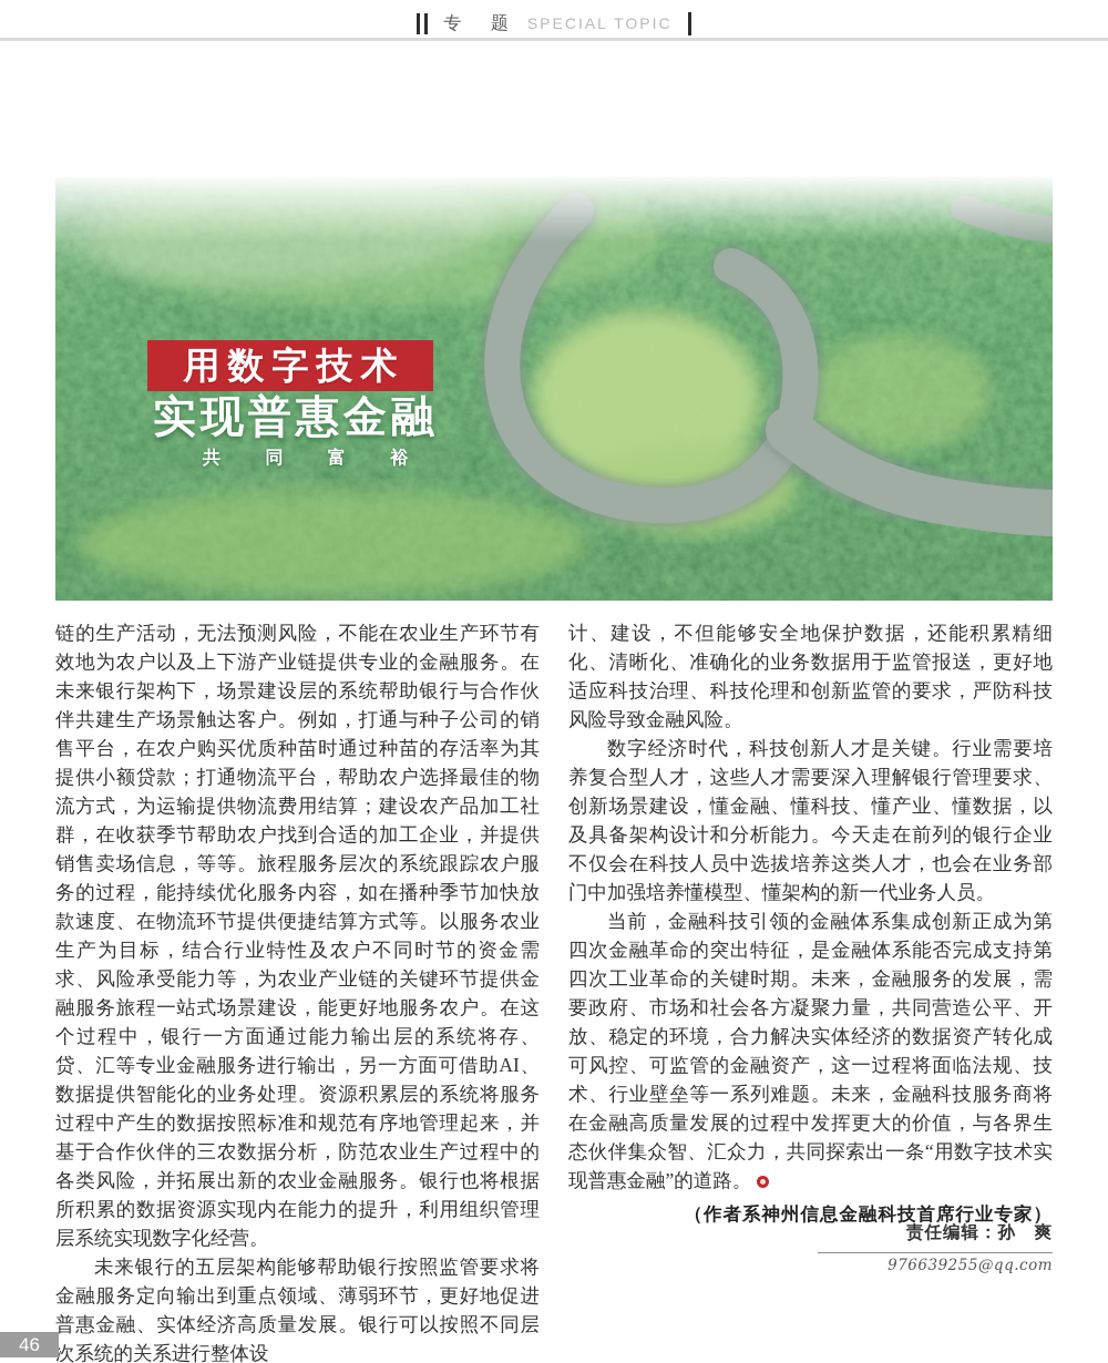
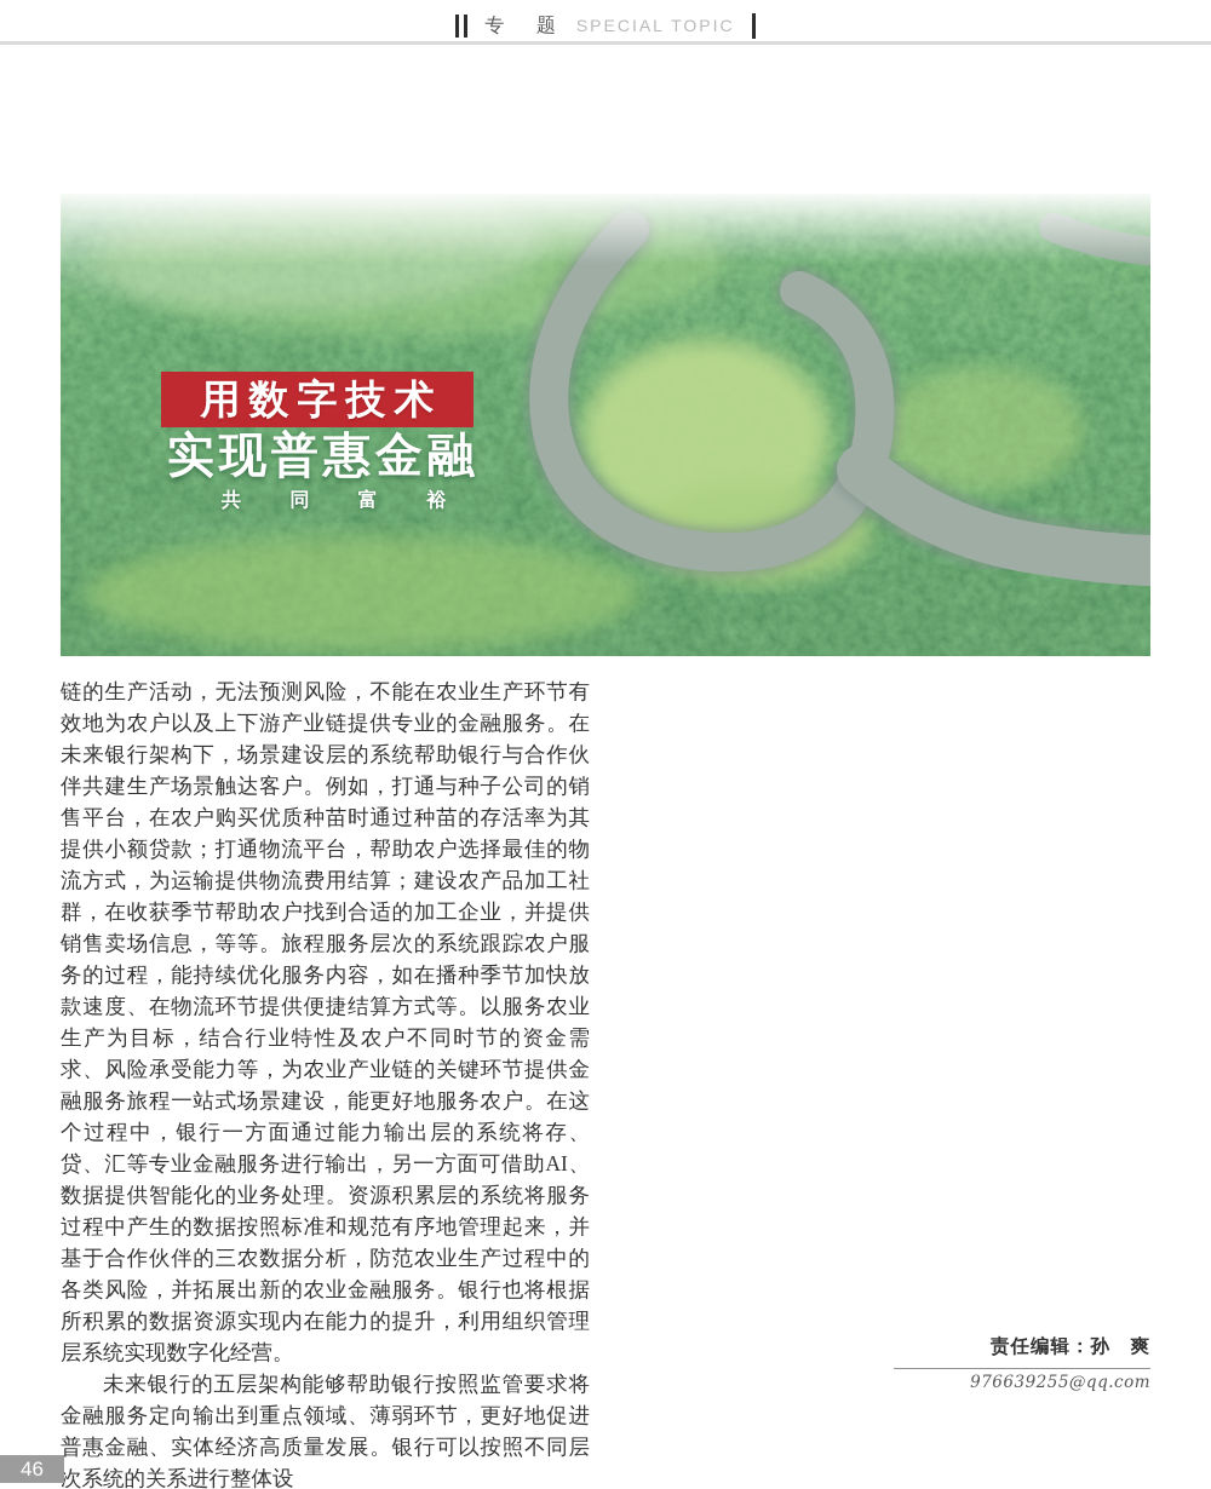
  专 题
  SPECIAL TOPIC
  用数字技术
  实现普惠金融
  共 同 富 裕
  链的生产活动，无法预测风险，不能在农业生产环节有效地为农户以及上下游产业链提供专业的金融服务。在未来银行架构下，场景建设层的系统帮助银行与合作伙伴共建生产场景触达客户。例如，打通与种子公司的销售平台，在农户购买优质种苗时通过种苗的存活率为其提供小额贷款；打通物流平台，帮助农户选择最佳的物流方式，为运输提供物流费用结算；建设农产品加工社群，在收获季节帮助农户找到合适的加工企业，并提供销售卖场信息，等等。旅程服务层次的系统跟踪农户服务的过程，能持续优化服务内容，如在播种季节加快放款速度、在物流环节提供便捷结算方式等。以服务农业生产为目标，结合行业特性及农户不同时节的资金需求、风险承受能力等，为农业产业链的关键环节提供金融服务旅程一站式场景建设，能更好地服务农户。在这个过程中，银行一方面通过能力输出层的系统将存、贷、汇等专业金融服务进行输出，另一方面可借助AI、数据提供智能化的业务处理。资源积累层的系统将服务过程中产生的数据按照标准和规范有序地管理起来，并基于合作伙伴的三农数据分析，防范农业生产过程中的各类风险，并拓展出新的农业金融服务。银行也将根据所积累的数据资源实现内在能力的提升，利用组织管理层系统实现数字化经营。
  未来银行的五层架构能够帮助银行按照监管要求将金融服务定向输出到重点领域、薄弱环节，更好地促进普惠金融、实体经济高质量发展。银行可以按照不同层次系统的关系进行整体设
- 计、建设，不但能够安全地保护数据，还能积累精细化、清晰化、准确化的业务数据用于监管报送，更好地适应科技治理、科技伦理和创新监管的要求，严防科技风险导致金融风险。
- 数字经济时代，科技创新人才是关键。行业需要培养复合型人才，这些人才需要深入理解银行管理要求、创新场景建设，懂金融、懂科技、懂产业、懂数据，以及具备架构设计和分析能力。今天走在前列的银行企业不仅会在科技人员中选拔培养这类人才，也会在业务部门中加强培养懂模型、懂架构的新一代业务人员。
- 当前，金融科技引领的金融体系集成创新正成为第四次金融革命的突出特征，是金融体系能否完成支持第四次工业革命的关键时期。未来，金融服务的发展，需要政府、市场和社会各方凝聚力量，共同营造公平、开放、稳定的环境，合力解决实体经济的数据资产转化成可风控、可监管的金融资产，这一过程将面临法规、技术、行业壁垒等一系列难题。未来，金融科技服务商将在金融高质量发展的过程中发挥更大的价值，与各界生态伙伴集众智、汇众力，共同探索出一条“用数字技术实现普惠金融”的道路。
- （作者系神州信息金融科技首席行业专家）
  责任编辑：孙 爽
  976639255@qq.com
  46
